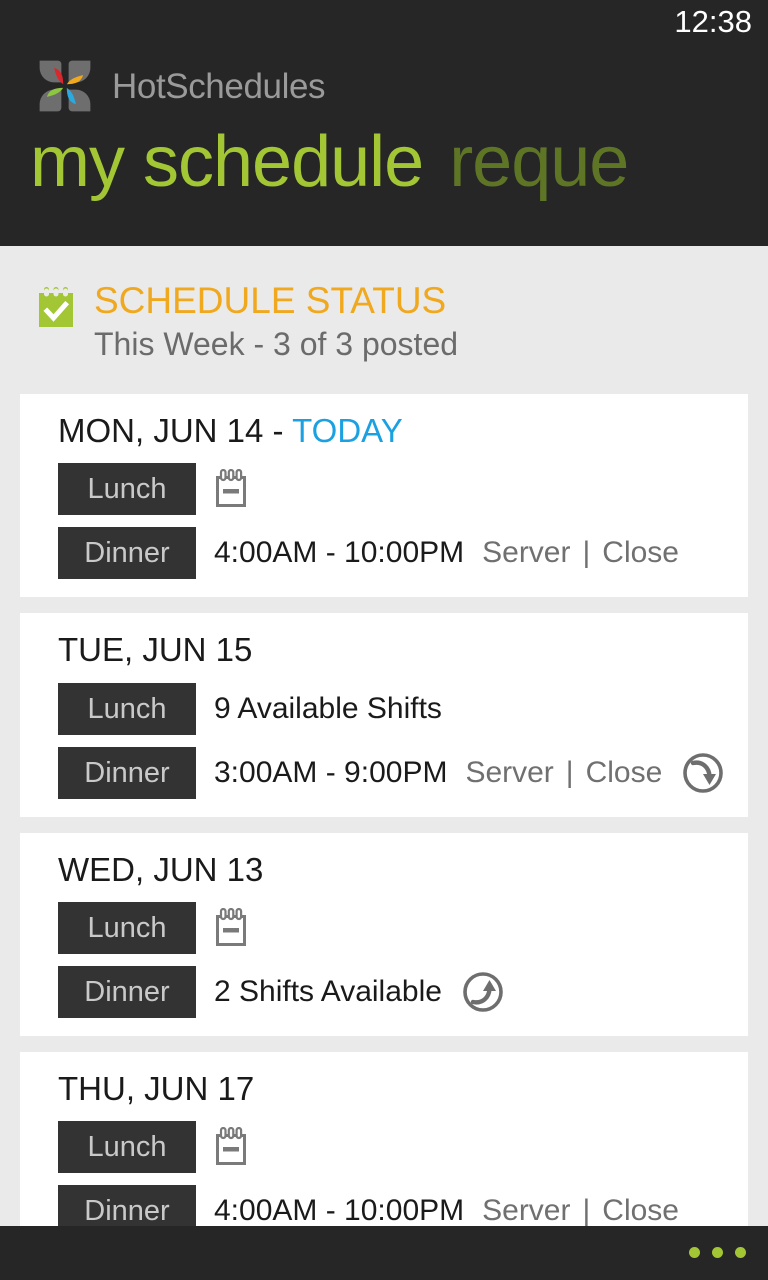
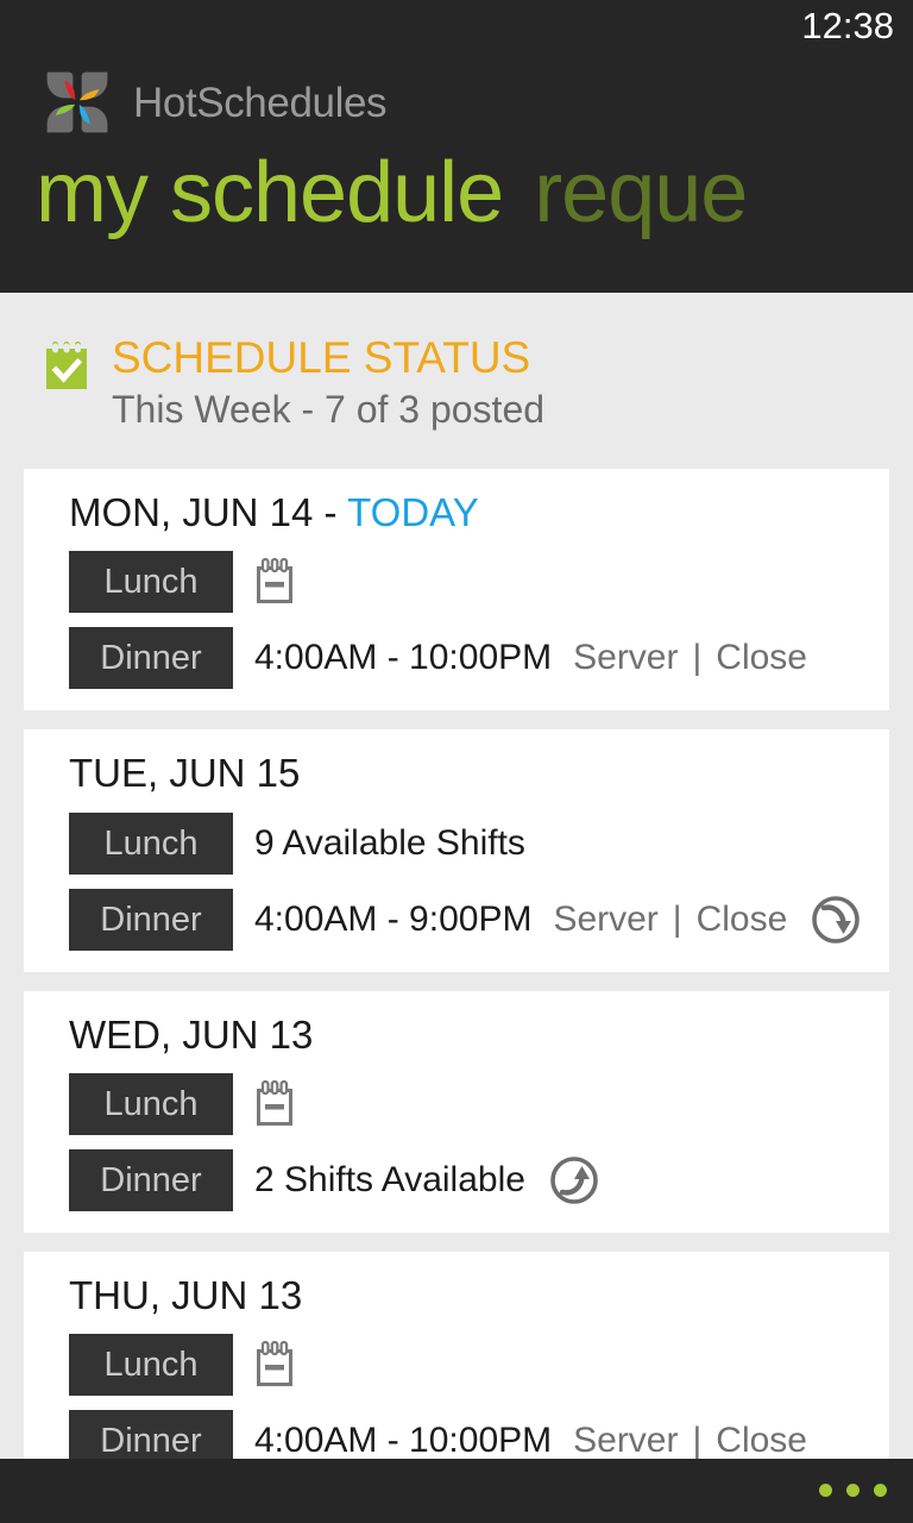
  12:38
  HotSchedules
  my schedule
  reque
  SCHEDULE STATUS
- This Week - 3 of 3 posted
+ This Week - 7 of 3 posted
  MON, JUN 14 - TODAY
  Lunch
  Dinner
  4:00AM - 10:00PM
  Server
  |
  Close
  TUE, JUN 15
  Lunch
  9 Available Shifts
  Dinner
- 3:00AM - 9:00PM
+ 4:00AM - 9:00PM
  Server
  |
  Close
  WED, JUN 13
  Lunch
  Dinner
  2 Shifts Available
- THU, JUN 17
+ THU, JUN 13
  Lunch
  Dinner
  4:00AM - 10:00PM
  Server
  |
  Close
